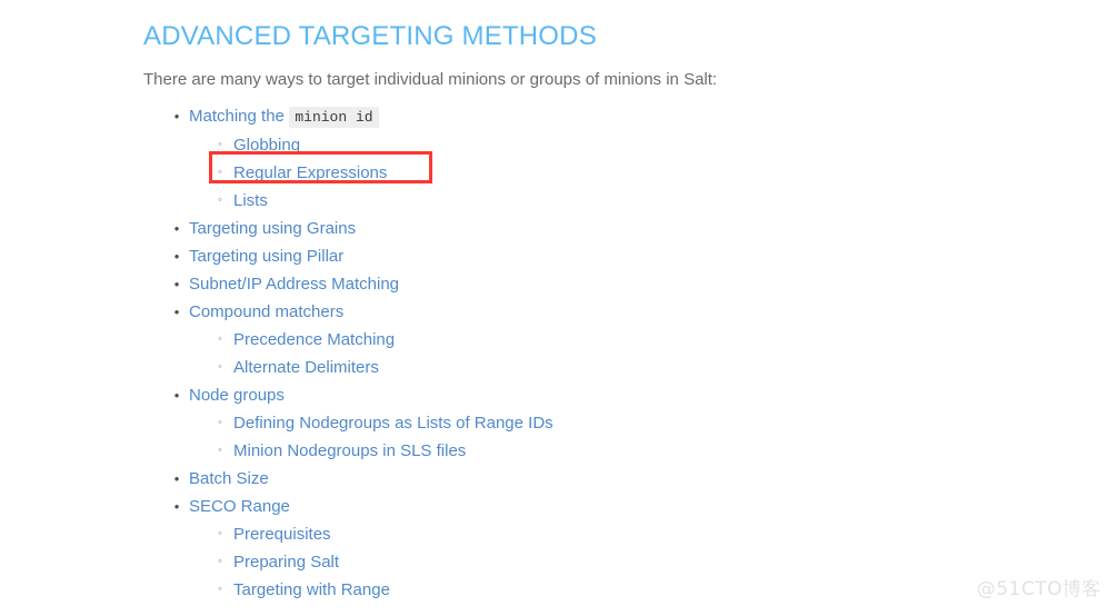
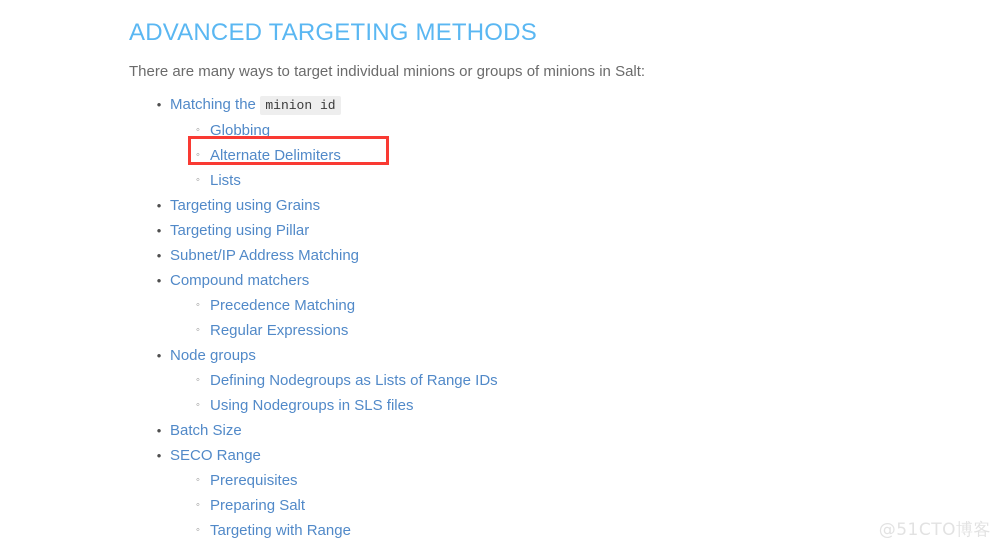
  ADVANCED TARGETING METHODS
  There are many ways to target individual minions or groups of minions in Salt:
  •
  Matching the minion id
  ◦
  Globbing
  ◦
- Regular Expressions
+ Alternate Delimiters
  ◦
  Lists
  •
  Targeting using Grains
  •
  Targeting using Pillar
  •
  Subnet/IP Address Matching
  •
  Compound matchers
  ◦
  Precedence Matching
  ◦
- Alternate Delimiters
+ Regular Expressions
  •
  Node groups
  ◦
  Defining Nodegroups as Lists of Range IDs
  ◦
- Minion Nodegroups in SLS files
+ Using Nodegroups in SLS files
  •
  Batch Size
  •
  SECO Range
  ◦
  Prerequisites
  ◦
  Preparing Salt
  ◦
  Targeting with Range
  @51CTO博客
